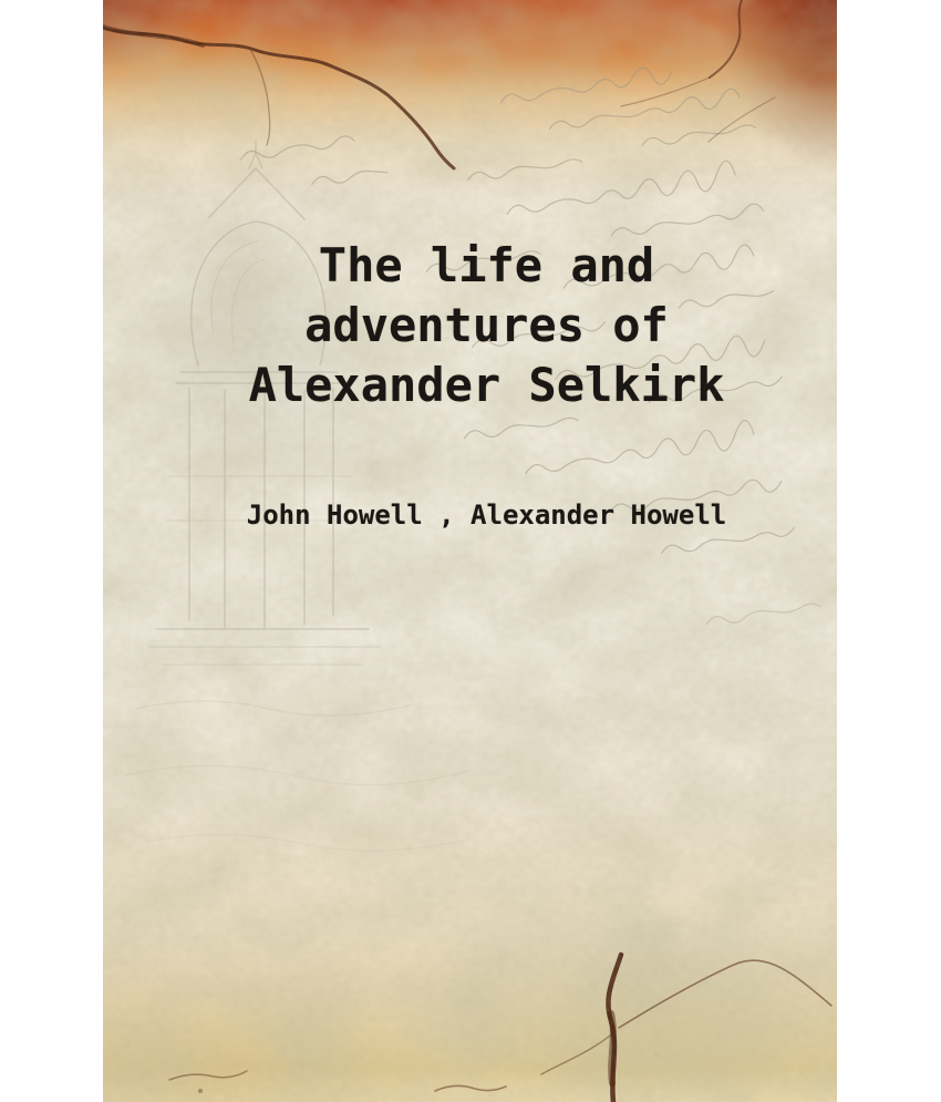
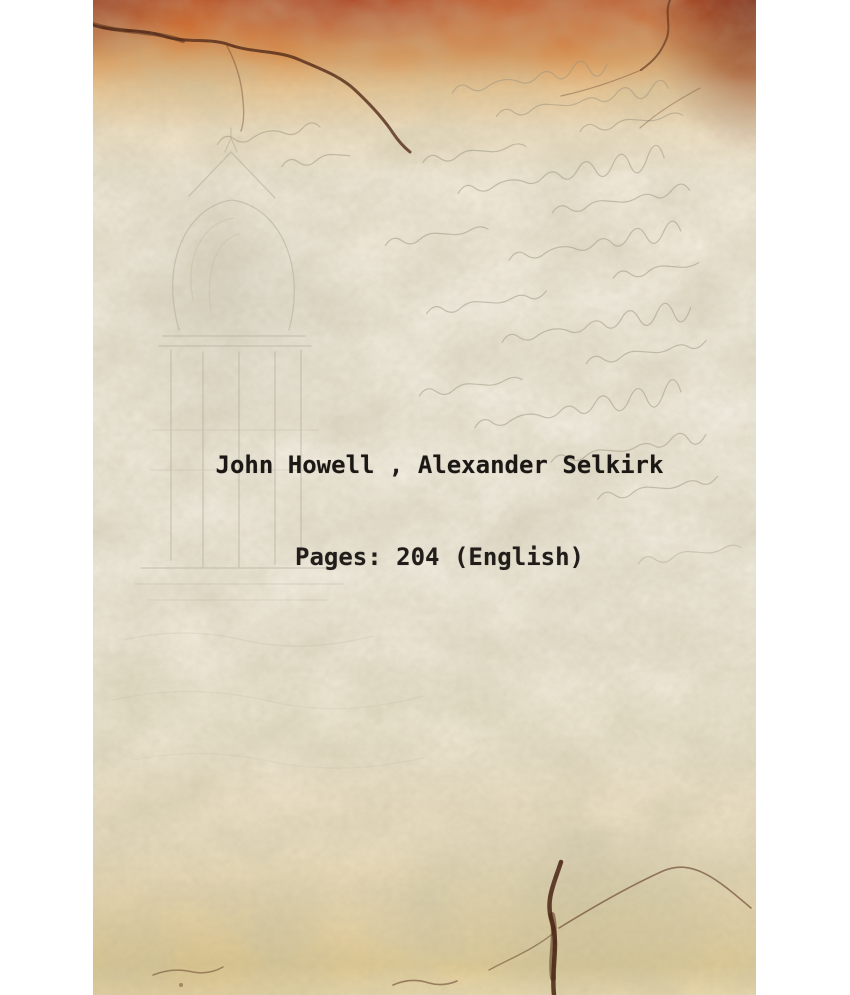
- The life and
- adventures of
- Alexander Selkirk
- John Howell , Alexander Howell
+ John Howell , Alexander Selkirk
+ Pages: 204 (English)
